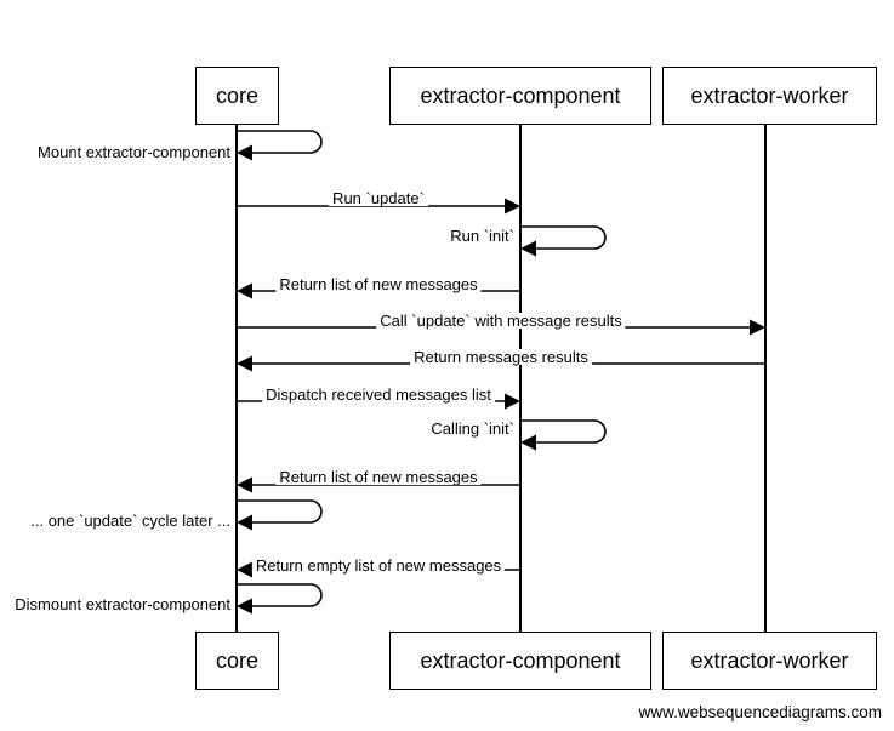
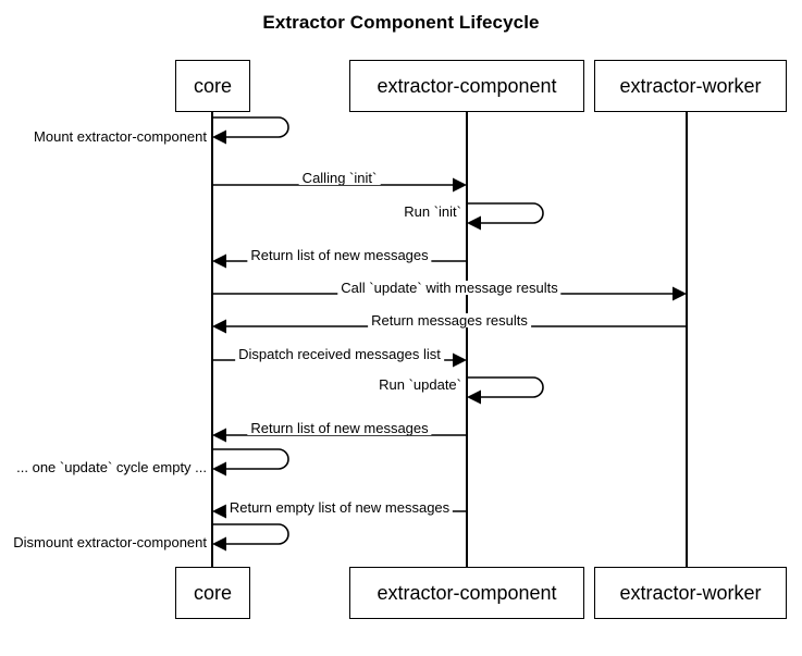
+ Extractor Component Lifecycle
  core
  extractor-component
  extractor-worker
  core
  extractor-component
  extractor-worker
  Mount extractor-component
- Run `update`
+ Calling `init`
  Run `init`
  Return list of new messages
  Call `update` with message results
  Return messages results
  Dispatch received messages list
- Calling `init`
+ Run `update`
  Return list of new messages
- ... one `update` cycle later ...
+ ... one `update` cycle empty ...
  Return empty list of new messages
  Dismount extractor-component
- www.websequencediagrams.com
